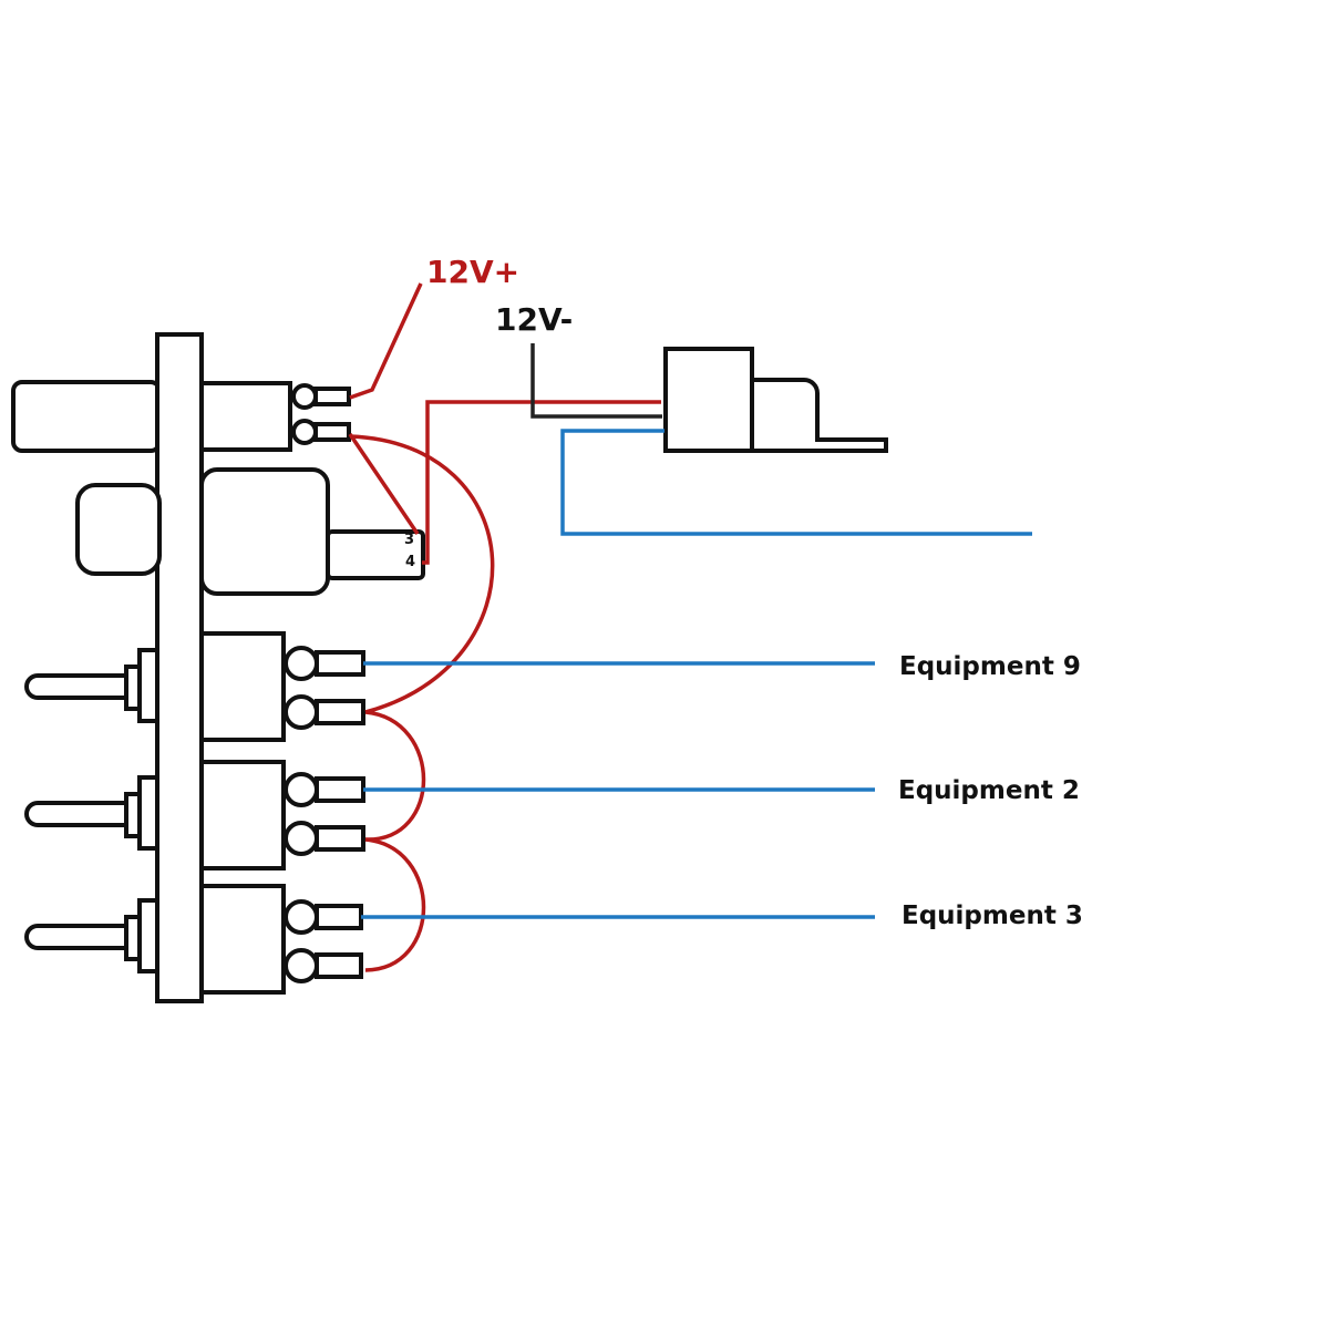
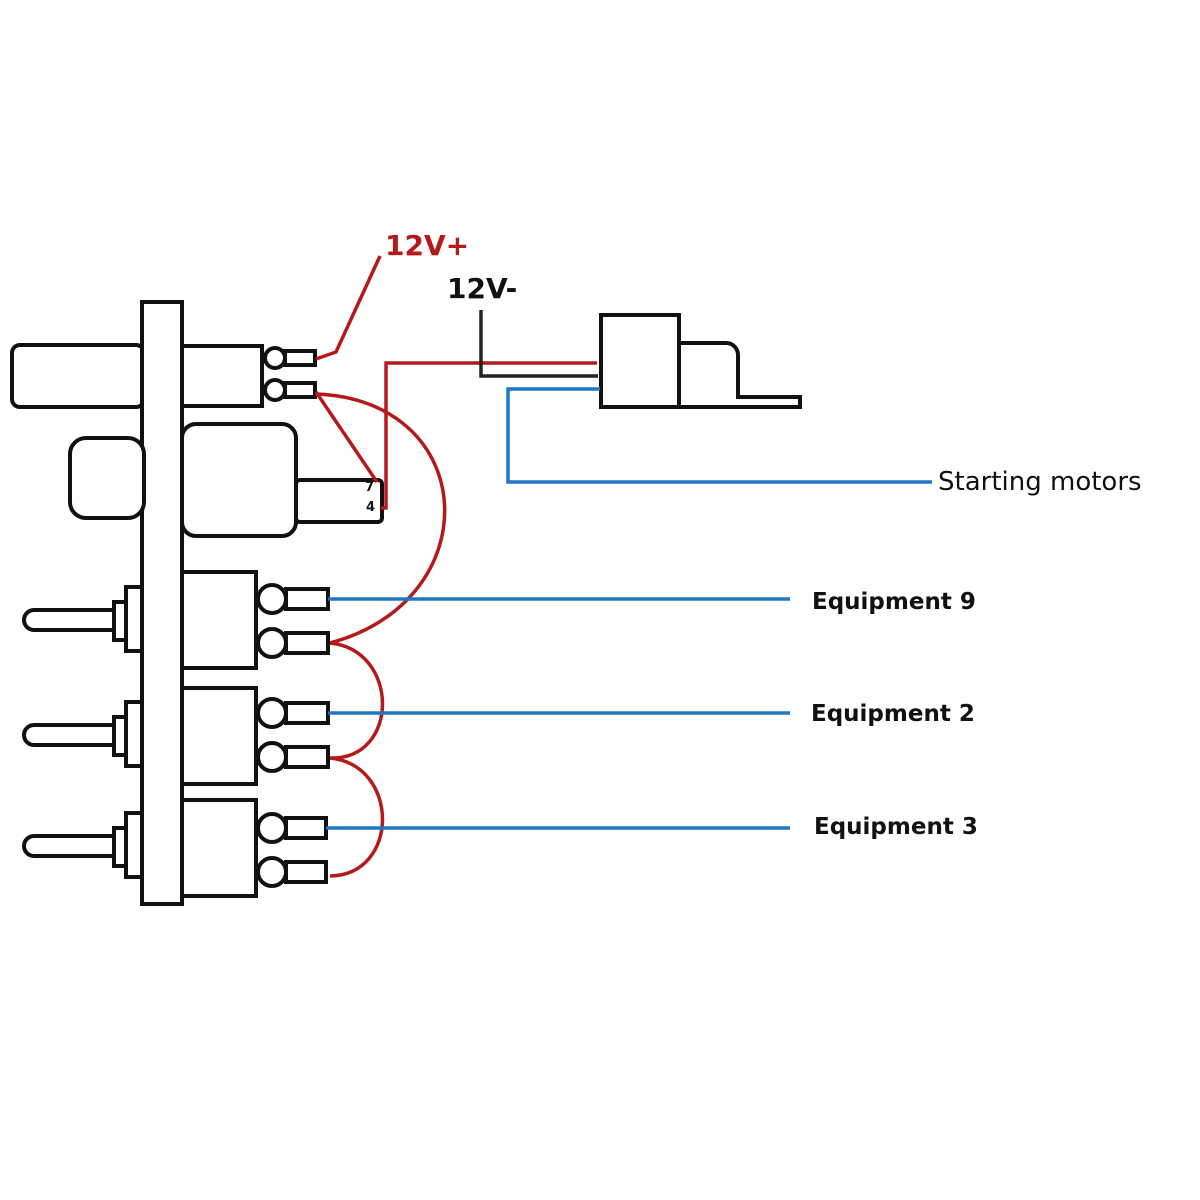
  12V+
  12V-
+ Starting motors
  Equipment 9
  Equipment 2
  Equipment 3
- 3
+ 7
  4
